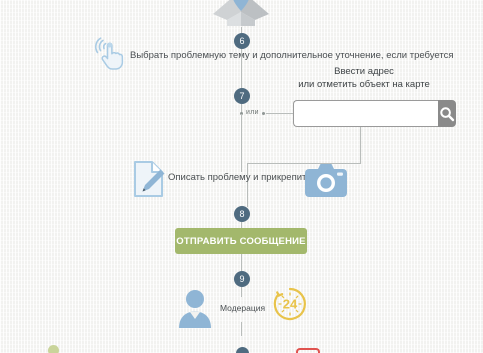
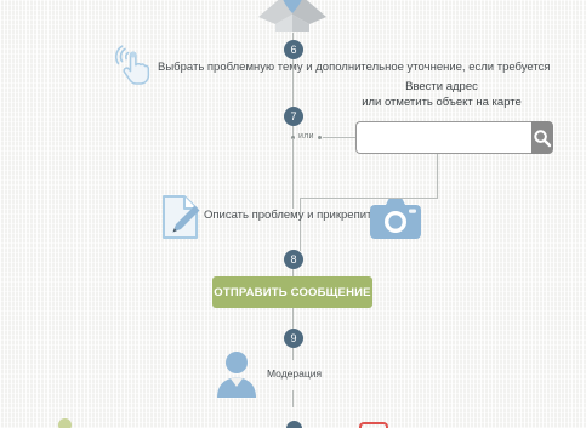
  6
  Выбрать проблемную теу и дополнительное уточнение, если требуется
  Ввести адрес
  или отметить объект на карте
  7
  Описать проблему и прикрепит
  8
  ОТПРАВИТЬ СООБЩЕНИЕ
  9
  Модерация
- 24
